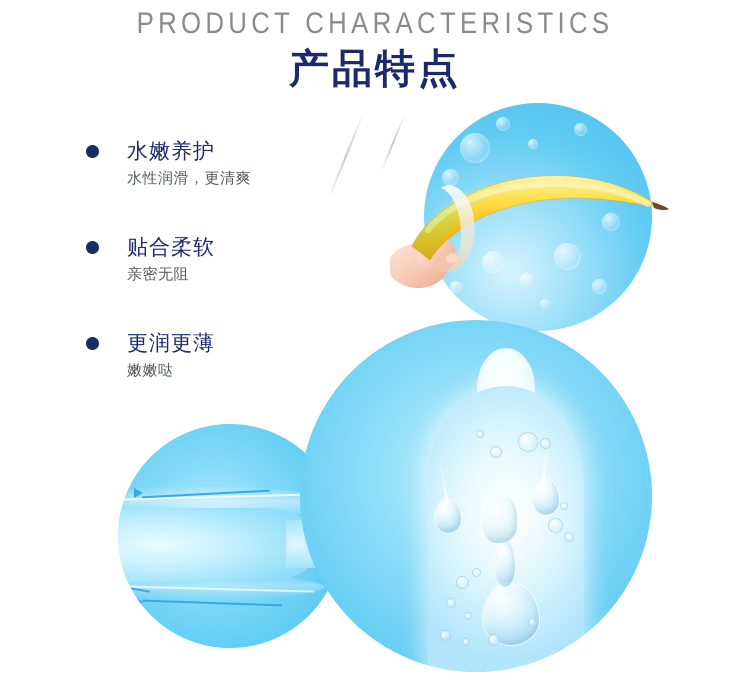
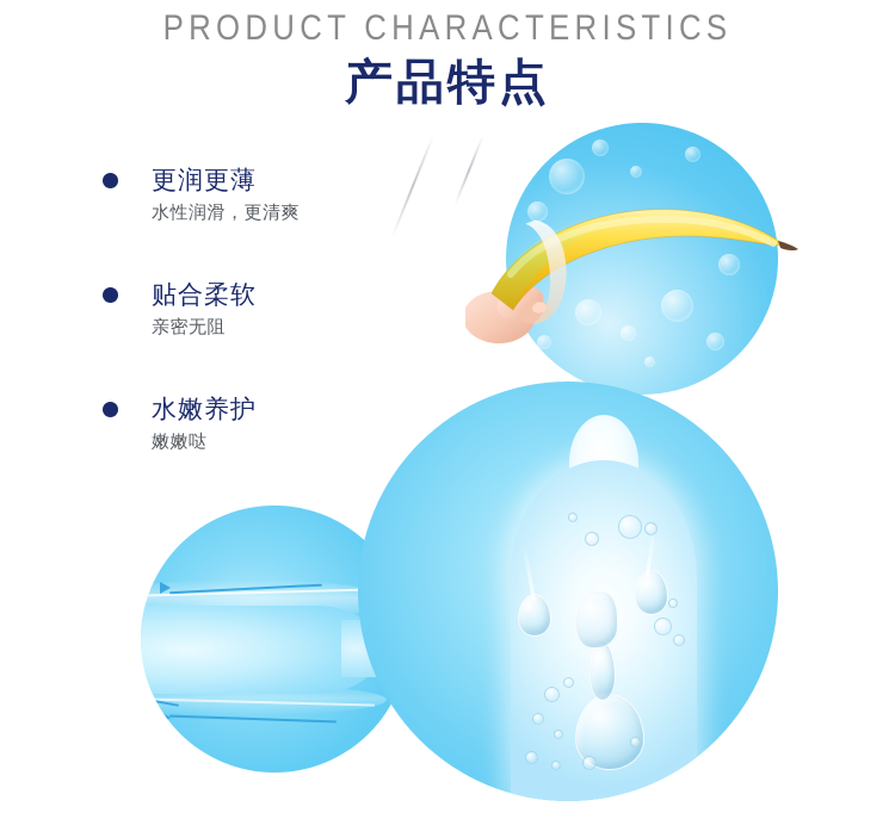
  PRODUCT CHARACTERISTICS
  产品特点
- 水嫩养护
+ 更润更薄
  水性润滑，更清爽
  贴合柔软
  亲密无阻
- 更润更薄
+ 水嫩养护
  嫩嫩哒
